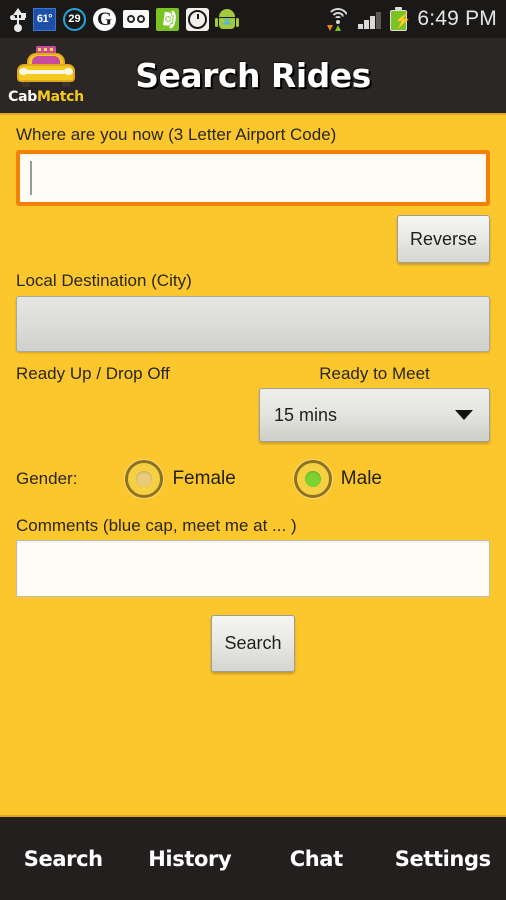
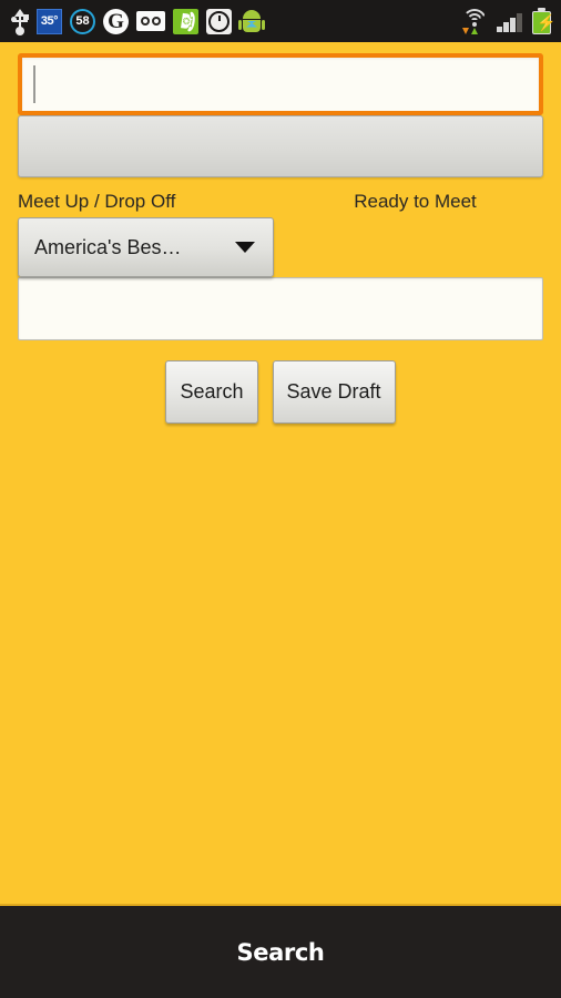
- 61°
+ 35°
- 29
+ 58
  G
  ⚡
- 6:49 PM
- CabMatch
- Search Rides
- Where are you now (3 Letter Airport Code)
- Reverse
- Local Destination (City)
- Ready Up / Drop Off
+ Meet Up / Drop Off
+ America's Bes…
  Ready to Meet
- 15 mins
- Gender:
- Female
- Male
- Comments (blue cap, meet me at ... )
  Search
+ Save Draft
  Search
- History
- Chat
- Settings
